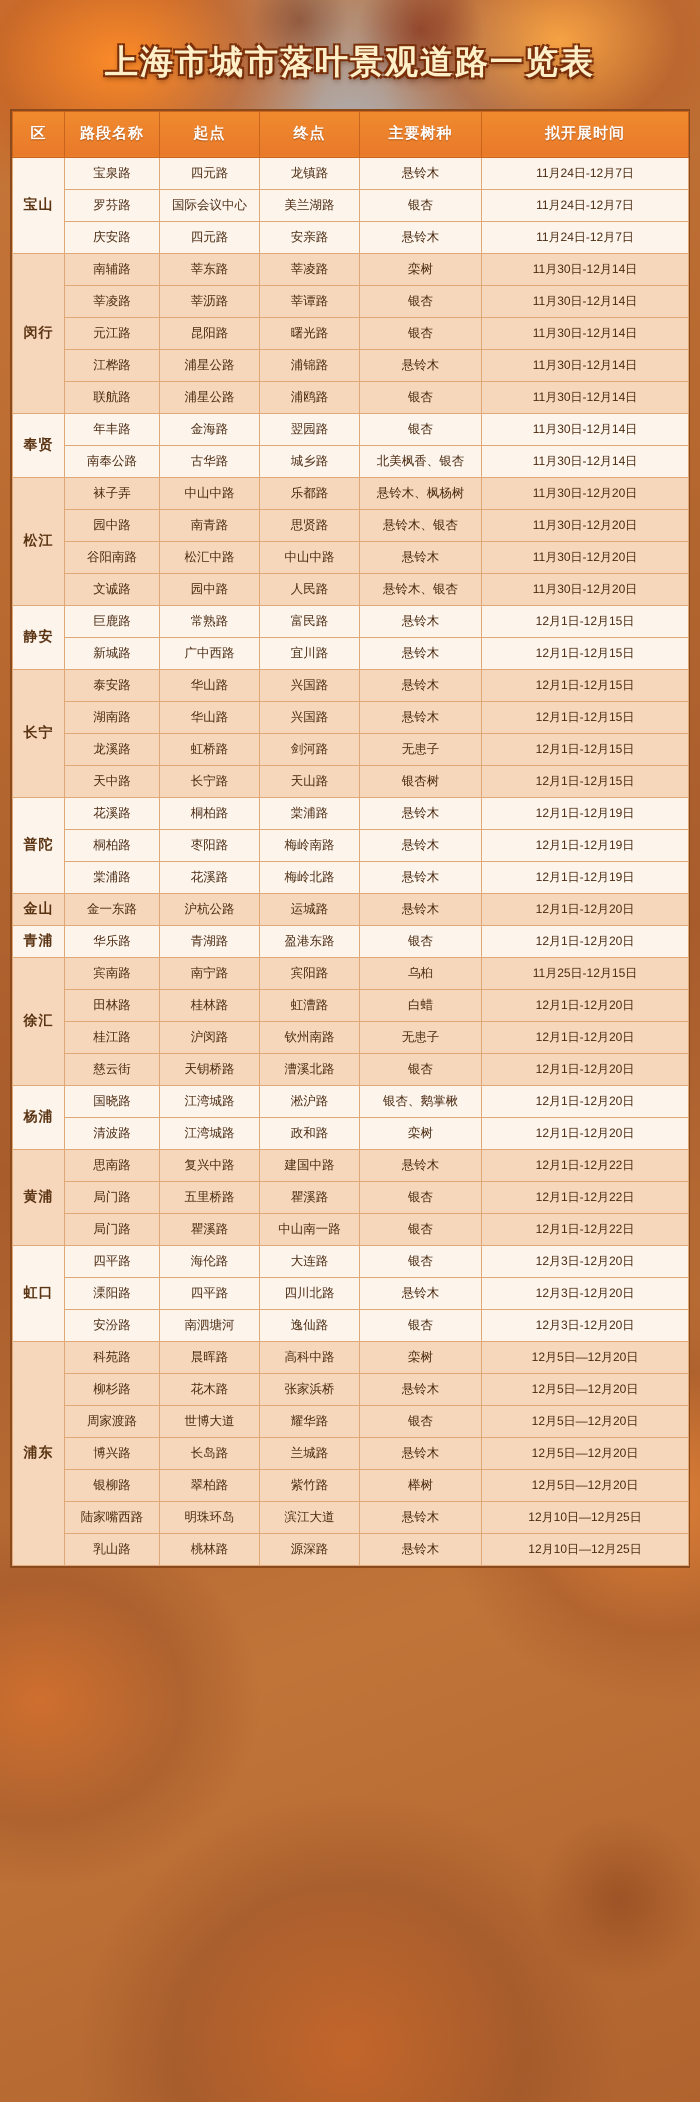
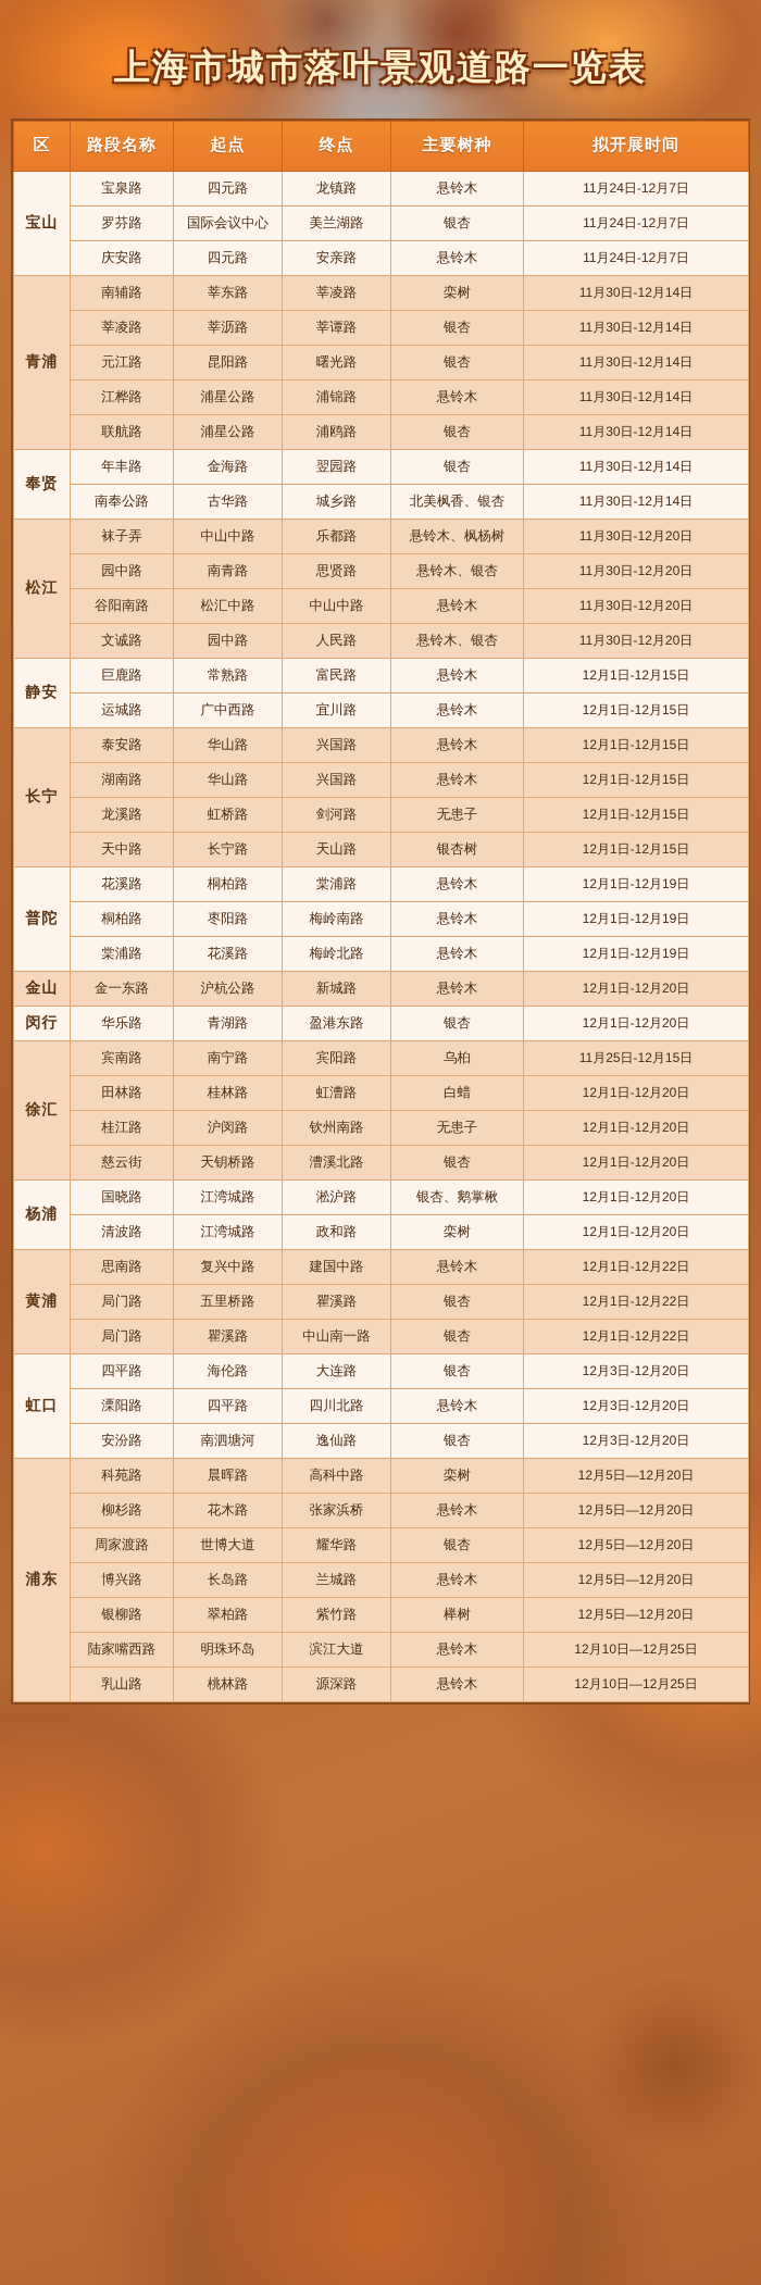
  上海市城市落叶景观道路一览表
  区	路段名称	起点	终点	主要树种	拟开展时间
  宝山	宝泉路	四元路	龙镇路	悬铃木	11月24日-12月7日
  罗芬路	国际会议中心	美兰湖路	银杏	11月24日-12月7日
  庆安路	四元路	安亲路	悬铃木	11月24日-12月7日
- 闵行	南辅路	莘东路	莘凌路	栾树	11月30日-12月14日
+ 青浦	南辅路	莘东路	莘凌路	栾树	11月30日-12月14日
  莘凌路	莘沥路	莘谭路	银杏	11月30日-12月14日
  元江路	昆阳路	曙光路	银杏	11月30日-12月14日
  江桦路	浦星公路	浦锦路	悬铃木	11月30日-12月14日
  联航路	浦星公路	浦鸥路	银杏	11月30日-12月14日
  奉贤	年丰路	金海路	翌园路	银杏	11月30日-12月14日
  南奉公路	古华路	城乡路	北美枫香、银杏	11月30日-12月14日
  松江	袜子弄	中山中路	乐都路	悬铃木、枫杨树	11月30日-12月20日
  园中路	南青路	思贤路	悬铃木、银杏	11月30日-12月20日
  谷阳南路	松汇中路	中山中路	悬铃木	11月30日-12月20日
  文诚路	园中路	人民路	悬铃木、银杏	11月30日-12月20日
  静安	巨鹿路	常熟路	富民路	悬铃木	12月1日-12月15日
- 新城路	广中西路	宜川路	悬铃木	12月1日-12月15日
+ 运城路	广中西路	宜川路	悬铃木	12月1日-12月15日
  长宁	泰安路	华山路	兴国路	悬铃木	12月1日-12月15日
  湖南路	华山路	兴国路	悬铃木	12月1日-12月15日
  龙溪路	虹桥路	剑河路	无患子	12月1日-12月15日
  天中路	长宁路	天山路	银杏树	12月1日-12月15日
  普陀	花溪路	桐柏路	棠浦路	悬铃木	12月1日-12月19日
  桐柏路	枣阳路	梅岭南路	悬铃木	12月1日-12月19日
  棠浦路	花溪路	梅岭北路	悬铃木	12月1日-12月19日
- 金山	金一东路	沪杭公路	运城路	悬铃木	12月1日-12月20日
+ 金山	金一东路	沪杭公路	新城路	悬铃木	12月1日-12月20日
- 青浦	华乐路	青湖路	盈港东路	银杏	12月1日-12月20日
+ 闵行	华乐路	青湖路	盈港东路	银杏	12月1日-12月20日
  徐汇	宾南路	南宁路	宾阳路	乌桕	11月25日-12月15日
  田林路	桂林路	虹漕路	白蜡	12月1日-12月20日
  桂江路	沪闵路	钦州南路	无患子	12月1日-12月20日
  慈云街	天钥桥路	漕溪北路	银杏	12月1日-12月20日
  杨浦	国晓路	江湾城路	淞沪路	银杏、鹅掌楸	12月1日-12月20日
  清波路	江湾城路	政和路	栾树	12月1日-12月20日
  黄浦	思南路	复兴中路	建国中路	悬铃木	12月1日-12月22日
  局门路	五里桥路	瞿溪路	银杏	12月1日-12月22日
  局门路	瞿溪路	中山南一路	银杏	12月1日-12月22日
  虹口	四平路	海伦路	大连路	银杏	12月3日-12月20日
  溧阳路	四平路	四川北路	悬铃木	12月3日-12月20日
  安汾路	南泗塘河	逸仙路	银杏	12月3日-12月20日
  浦东	科苑路	晨晖路	高科中路	栾树	12月5日—12月20日
  柳杉路	花木路	张家浜桥	悬铃木	12月5日—12月20日
  周家渡路	世博大道	耀华路	银杏	12月5日—12月20日
  博兴路	长岛路	兰城路	悬铃木	12月5日—12月20日
  银柳路	翠柏路	紫竹路	榉树	12月5日—12月20日
  陆家嘴西路	明珠环岛	滨江大道	悬铃木	12月10日—12月25日
  乳山路	桃林路	源深路	悬铃木	12月10日—12月25日
